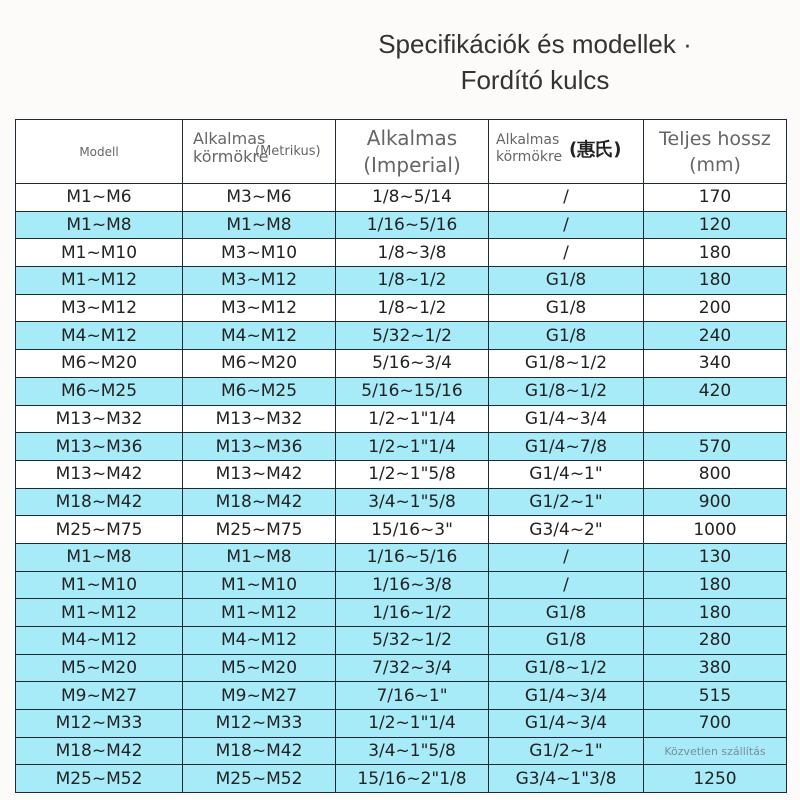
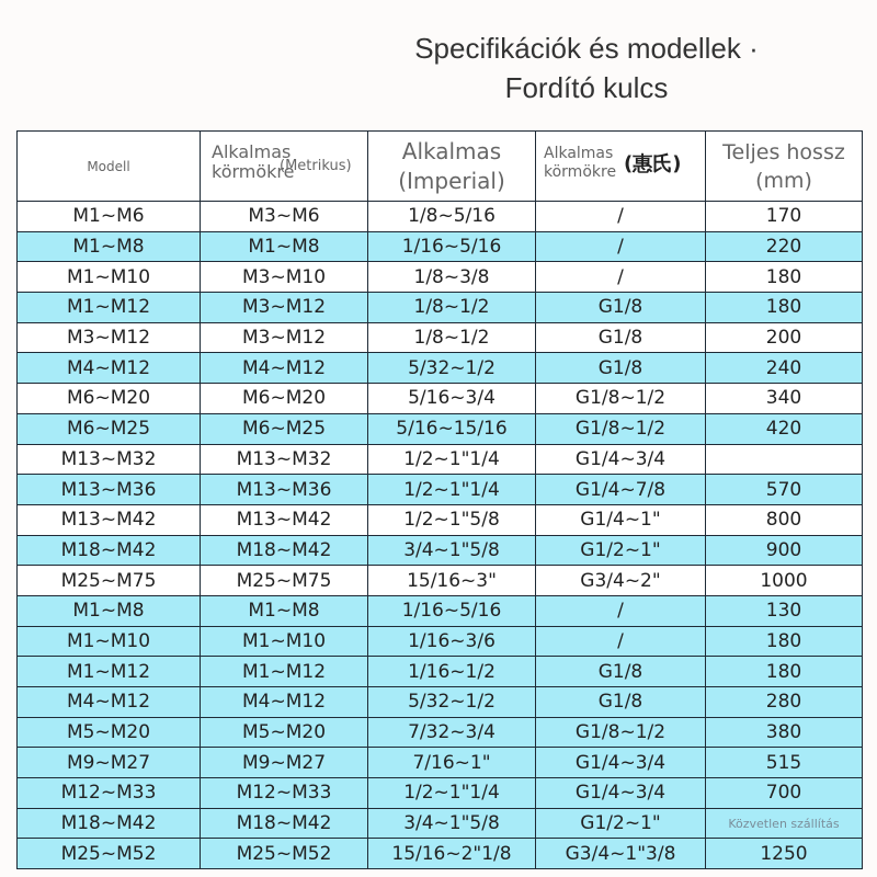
  Specifikációk és modellek ·
  Fordító kulcs
  Modell	Alkalmas körmökre (Metrikus)	Alkalmas (Imperial)	Alkalmas körmökre (惠氏)	Teljes hossz (mm)
- M1~M6	M3~M6	1/8~5/14	/	170
+ M1~M6	M3~M6	1/8~5/16	/	170
- M1~M8	M1~M8	1/16~5/16	/	120
+ M1~M8	M1~M8	1/16~5/16	/	220
  M1~M10	M3~M10	1/8~3/8	/	180
  M1~M12	M3~M12	1/8~1/2	G1/8	180
  M3~M12	M3~M12	1/8~1/2	G1/8	200
  M4~M12	M4~M12	5/32~1/2	G1/8	240
  M6~M20	M6~M20	5/16~3/4	G1/8~1/2	340
  M6~M25	M6~M25	5/16~15/16	G1/8~1/2	420
  M13~M32	M13~M32	1/2~1"1/4	G1/4~3/4
  M13~M36	M13~M36	1/2~1"1/4	G1/4~7/8	570
  M13~M42	M13~M42	1/2~1"5/8	G1/4~1"	800
  M18~M42	M18~M42	3/4~1"5/8	G1/2~1"	900
  M25~M75	M25~M75	15/16~3"	G3/4~2"	1000
  M1~M8	M1~M8	1/16~5/16	/	130
- M1~M10	M1~M10	1/16~3/8	/	180
+ M1~M10	M1~M10	1/16~3/6	/	180
  M1~M12	M1~M12	1/16~1/2	G1/8	180
  M4~M12	M4~M12	5/32~1/2	G1/8	280
  M5~M20	M5~M20	7/32~3/4	G1/8~1/2	380
  M9~M27	M9~M27	7/16~1"	G1/4~3/4	515
  M12~M33	M12~M33	1/2~1"1/4	G1/4~3/4	700
  M18~M42	M18~M42	3/4~1"5/8	G1/2~1"	Közvetlen szállítás
  M25~M52	M25~M52	15/16~2"1/8	G3/4~1"3/8	1250
